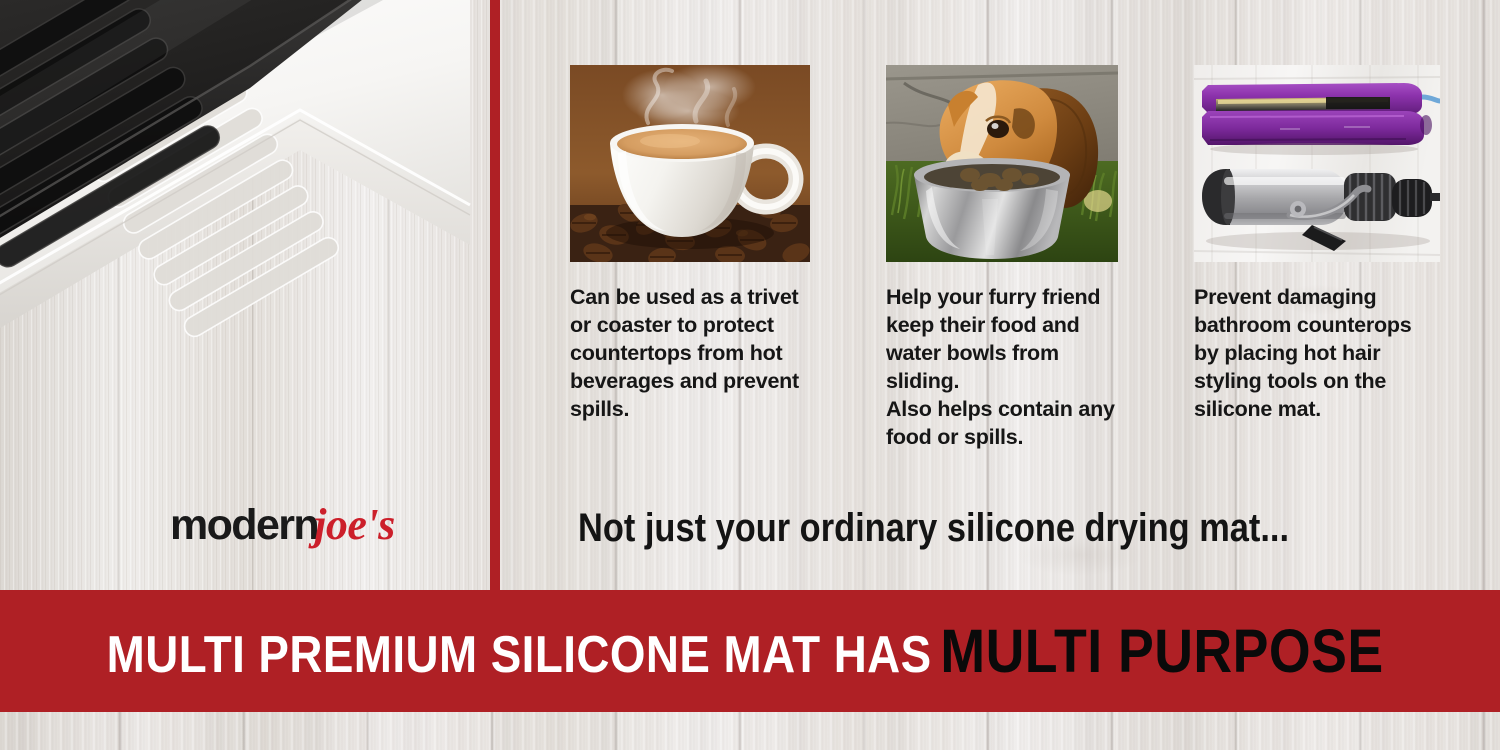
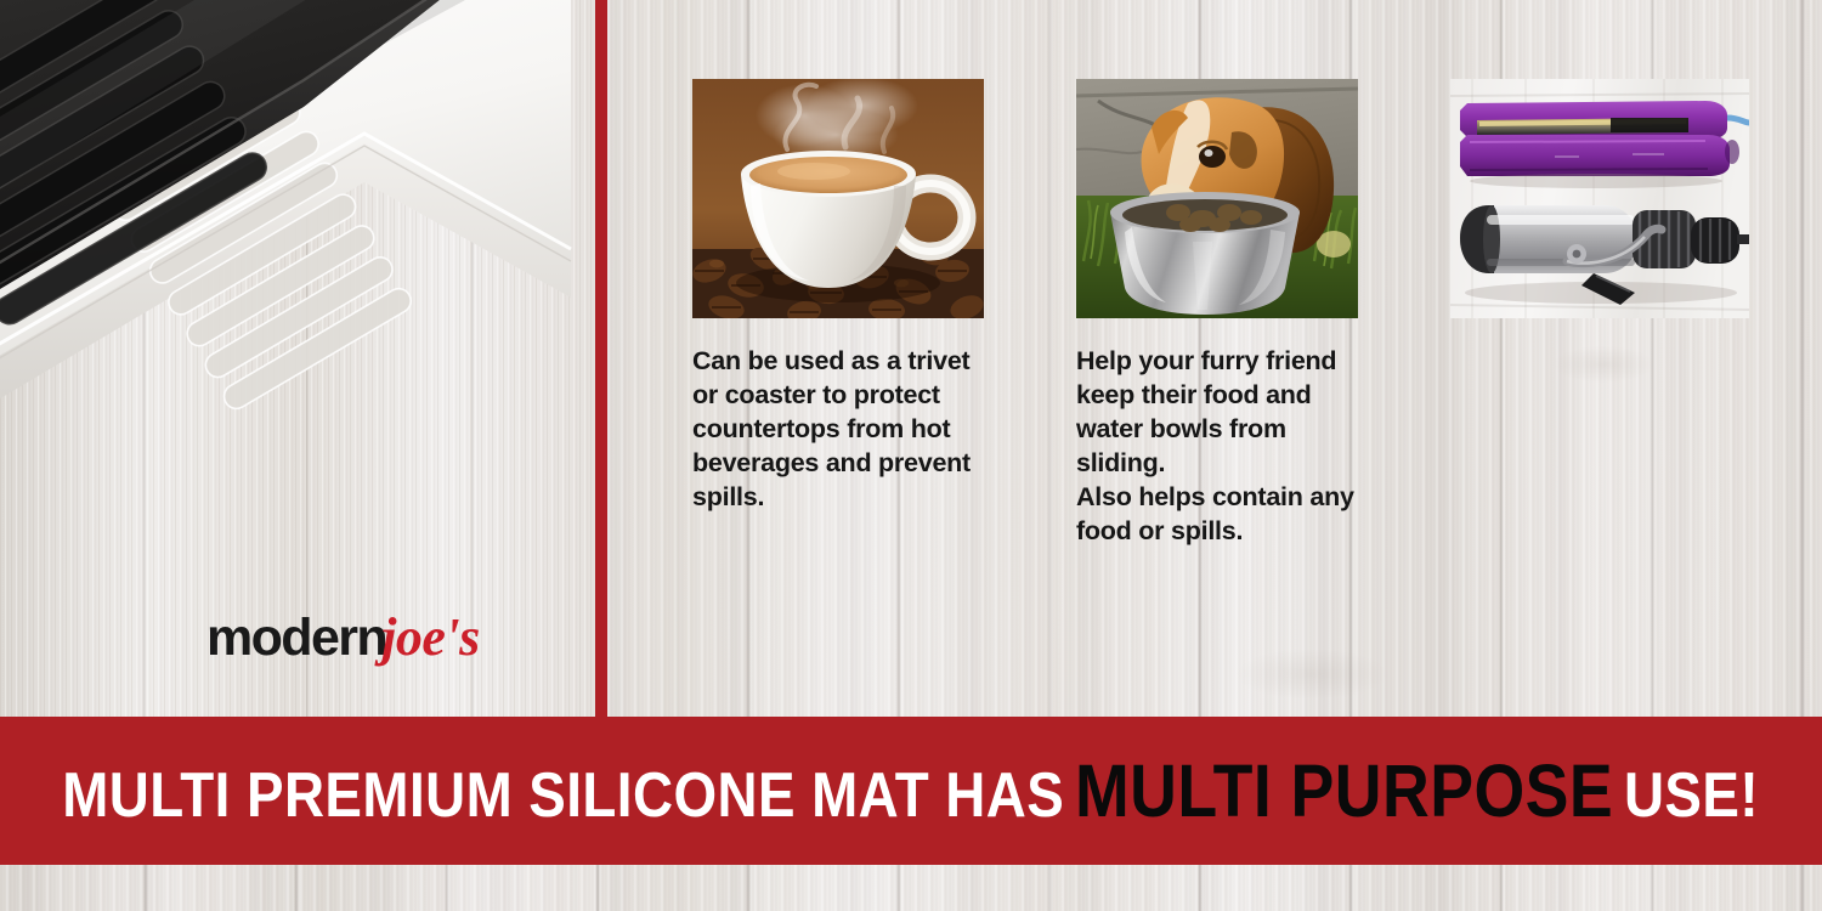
  Can be used as a trivet
  or coaster to protect
  countertops from hot
  beverages and prevent
  spills.
  Help your furry friend
  keep their food and
  water bowls from sliding.
  Also helps contain any
  food or spills.
- Prevent damaging
- bathroom counterops
- by placing hot hair
- styling tools on the
- silicone mat.
- Not just your ordinary silicone drying mat...
  modernjoe's
  MULTI PREMIUM SILICONE MAT HAS
  MULTI PURPOSE
+ USE!
